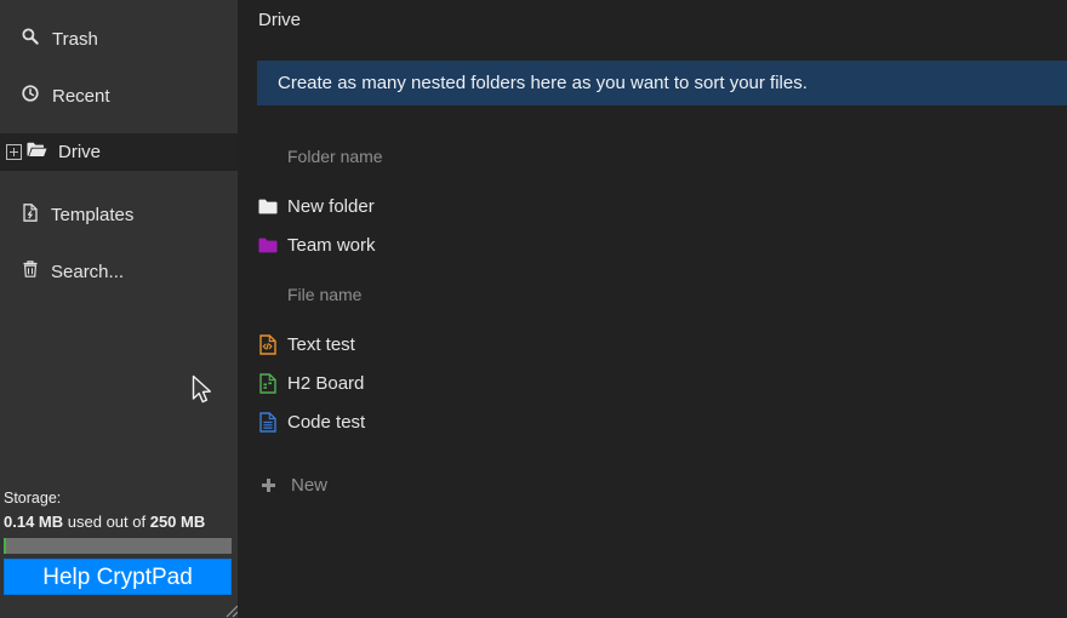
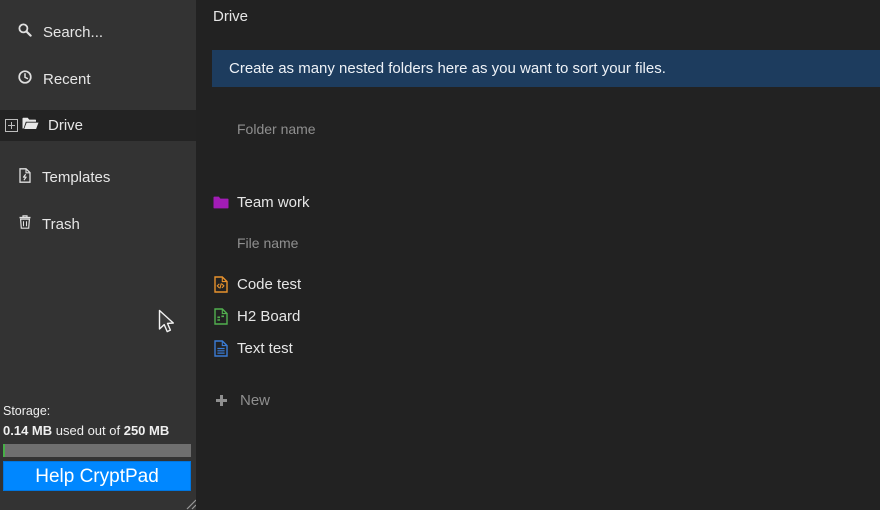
- Trash
+ Search...
  Recent
  Drive
  Templates
- Search...
+ Trash
  Storage:
  0.14 MB used out of 250 MB
  Help CryptPad
  Drive
  Create as many nested folders here as you want to sort your files.
  Folder name
- New folder
  Team work
  File name
- Text test
+ Code test
  H2 Board
- Code test
+ Text test
  New
